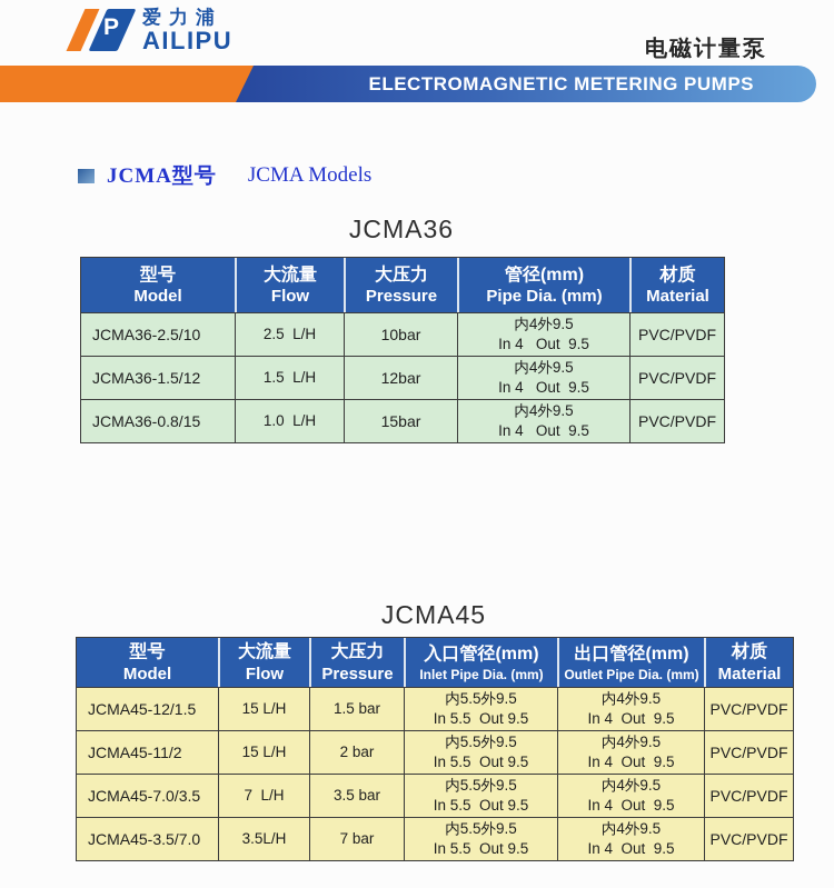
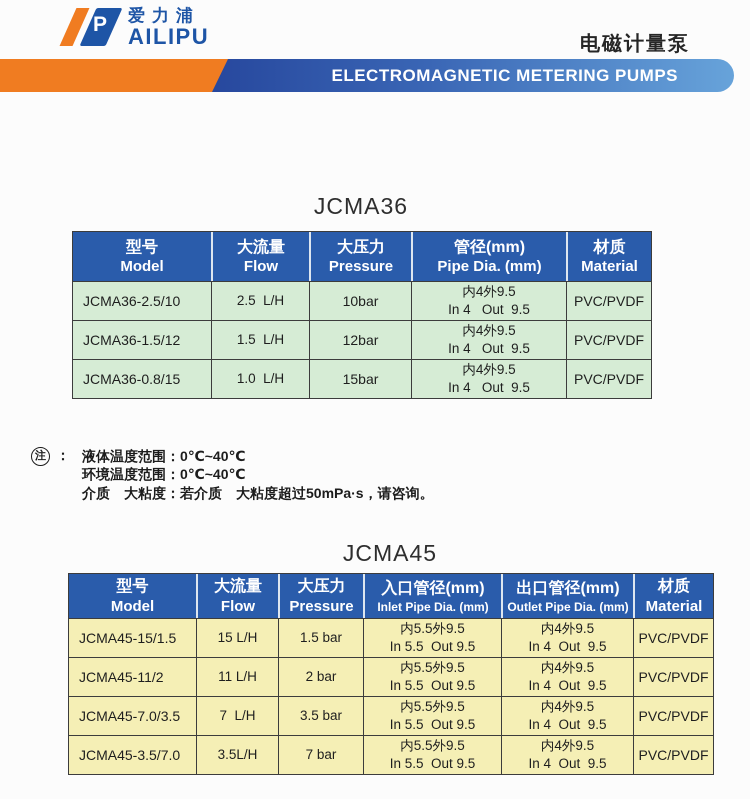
  P
  爱力浦
  AILIPU
  电磁计量泵
  ELECTROMAGNETIC METERING PUMPS
- JCMA型号
- JCMA Models
  JCMA36
  型号 Model	大流量 Flow	大压力 Pressure	管径(mm) Pipe Dia. (mm)	材质 Material
  JCMA36-2.5/10	2.5 L/H	10bar	内4外9.5 In 4 Out 9.5	PVC/PVDF
  JCMA36-1.5/12	1.5 L/H	12bar	内4外9.5 In 4 Out 9.5	PVC/PVDF
  JCMA36-0.8/15	1.0 L/H	15bar	内4外9.5 In 4 Out 9.5	PVC/PVDF
+ 注
+ ：
+ 液体温度范围：0℃~40℃
+ 环境温度范围：0℃~40℃
+ 介质 大粘度：若介质 大粘度超过50mPa·s，请咨询。
  JCMA45
  型号 Model	大流量 Flow	大压力 Pressure	入口管径(mm) Inlet Pipe Dia. (mm)	出口管径(mm) Outlet Pipe Dia. (mm)	材质 Material
- JCMA45-12/1.5	15 L/H	1.5 bar	内5.5外9.5 In 5.5 Out 9.5	内4外9.5 In 4 Out 9.5	PVC/PVDF
+ JCMA45-15/1.5	15 L/H	1.5 bar	内5.5外9.5 In 5.5 Out 9.5	内4外9.5 In 4 Out 9.5	PVC/PVDF
- JCMA45-11/2	15 L/H	2 bar	内5.5外9.5 In 5.5 Out 9.5	内4外9.5 In 4 Out 9.5	PVC/PVDF
+ JCMA45-11/2	11 L/H	2 bar	内5.5外9.5 In 5.5 Out 9.5	内4外9.5 In 4 Out 9.5	PVC/PVDF
  JCMA45-7.0/3.5	7 L/H	3.5 bar	内5.5外9.5 In 5.5 Out 9.5	内4外9.5 In 4 Out 9.5	PVC/PVDF
  JCMA45-3.5/7.0	3.5L/H	7 bar	内5.5外9.5 In 5.5 Out 9.5	内4外9.5 In 4 Out 9.5	PVC/PVDF
